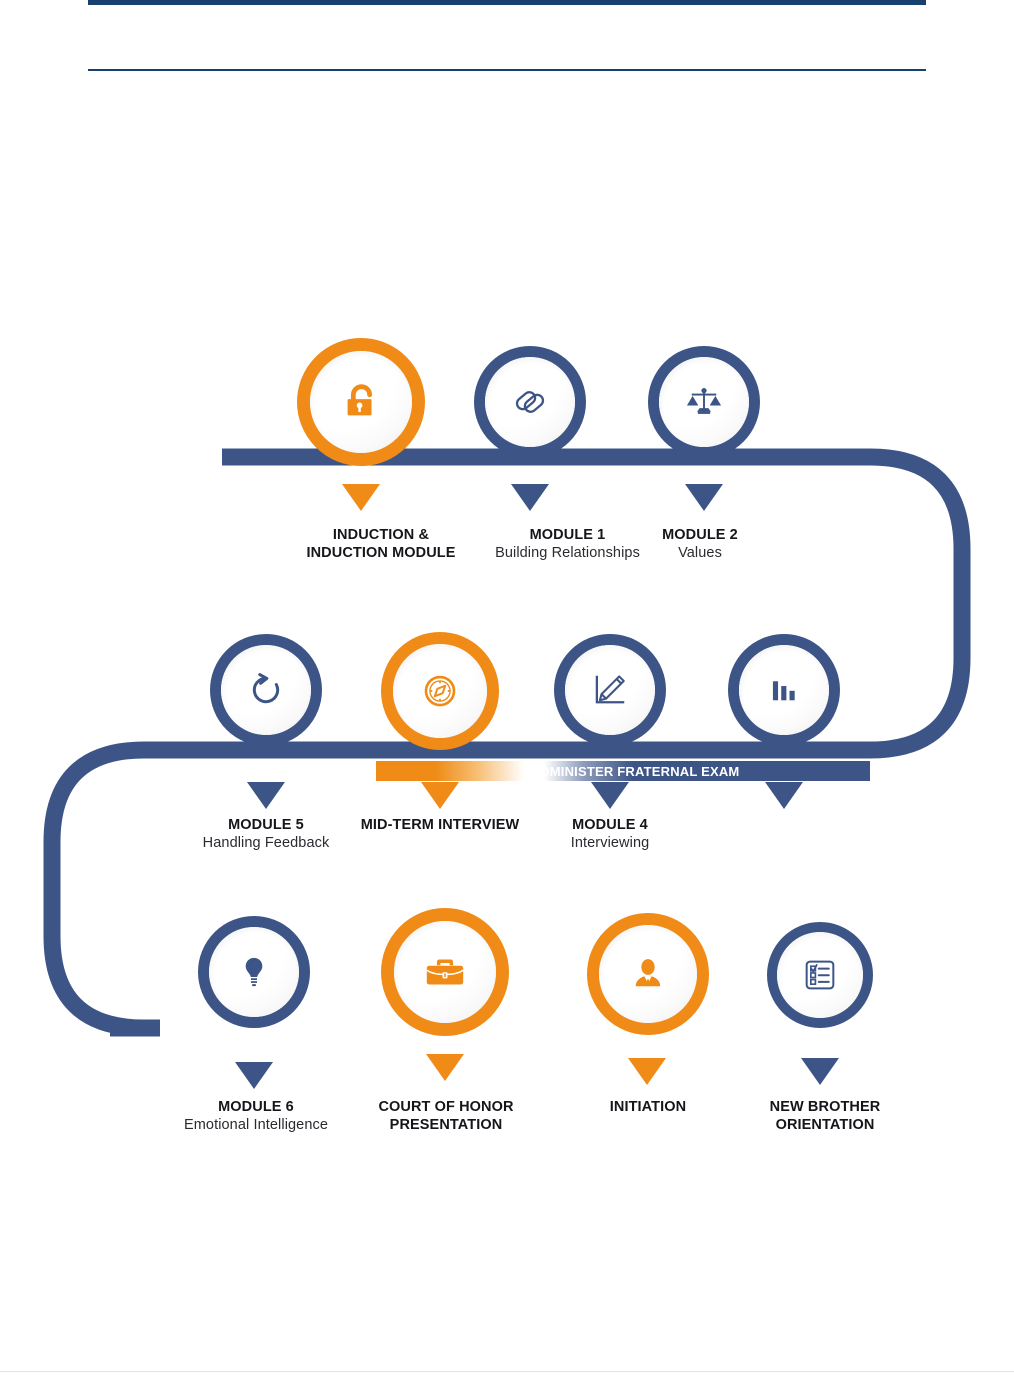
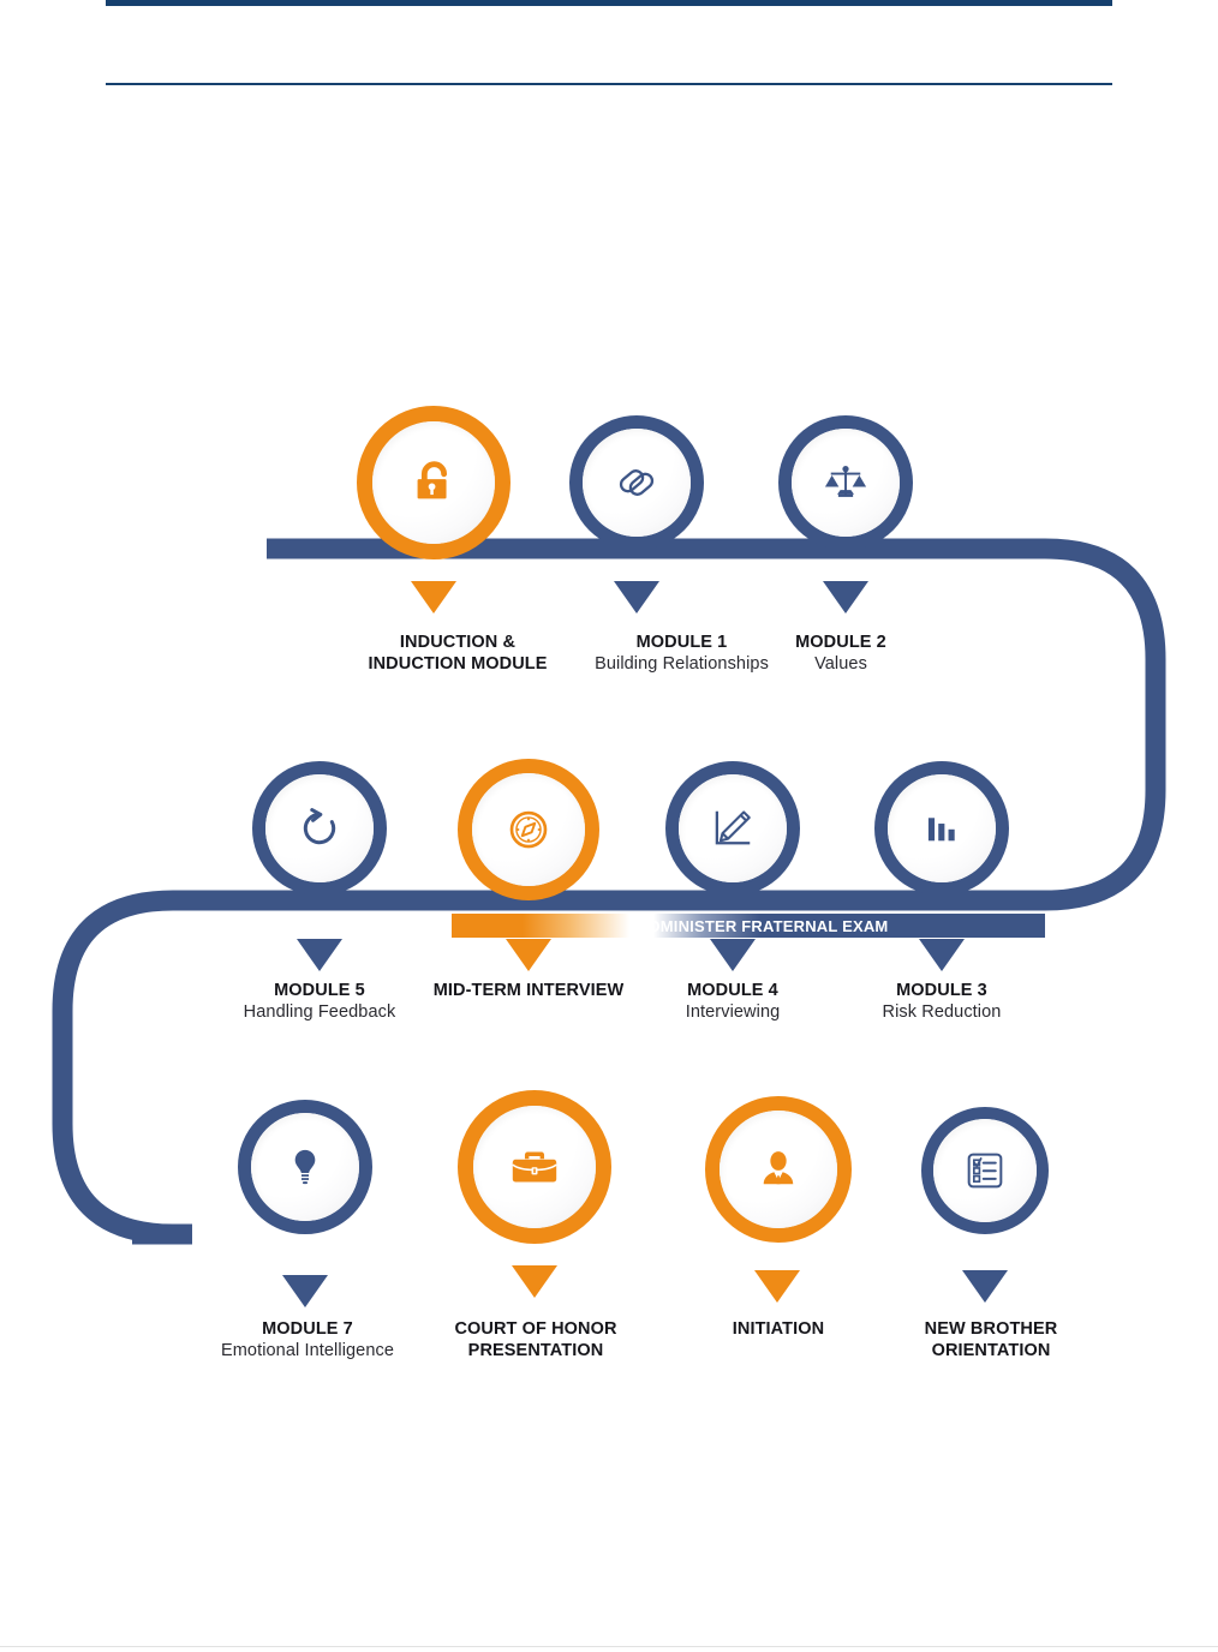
  ADMINISTER FRATERNAL EXAM
  INDUCTION &
  INDUCTION MODULE
  MODULE 1
  Building Relationships
  MODULE 2
  Values
  MODULE 5
  Handling Feedback
  MID-TERM INTERVIEW
  MODULE 4
  Interviewing
+ MODULE 3
+ Risk Reduction
- MODULE 6
+ MODULE 7
  Emotional Intelligence
  COURT OF HONOR
  PRESENTATION
  INITIATION
  NEW BROTHER
  ORIENTATION
